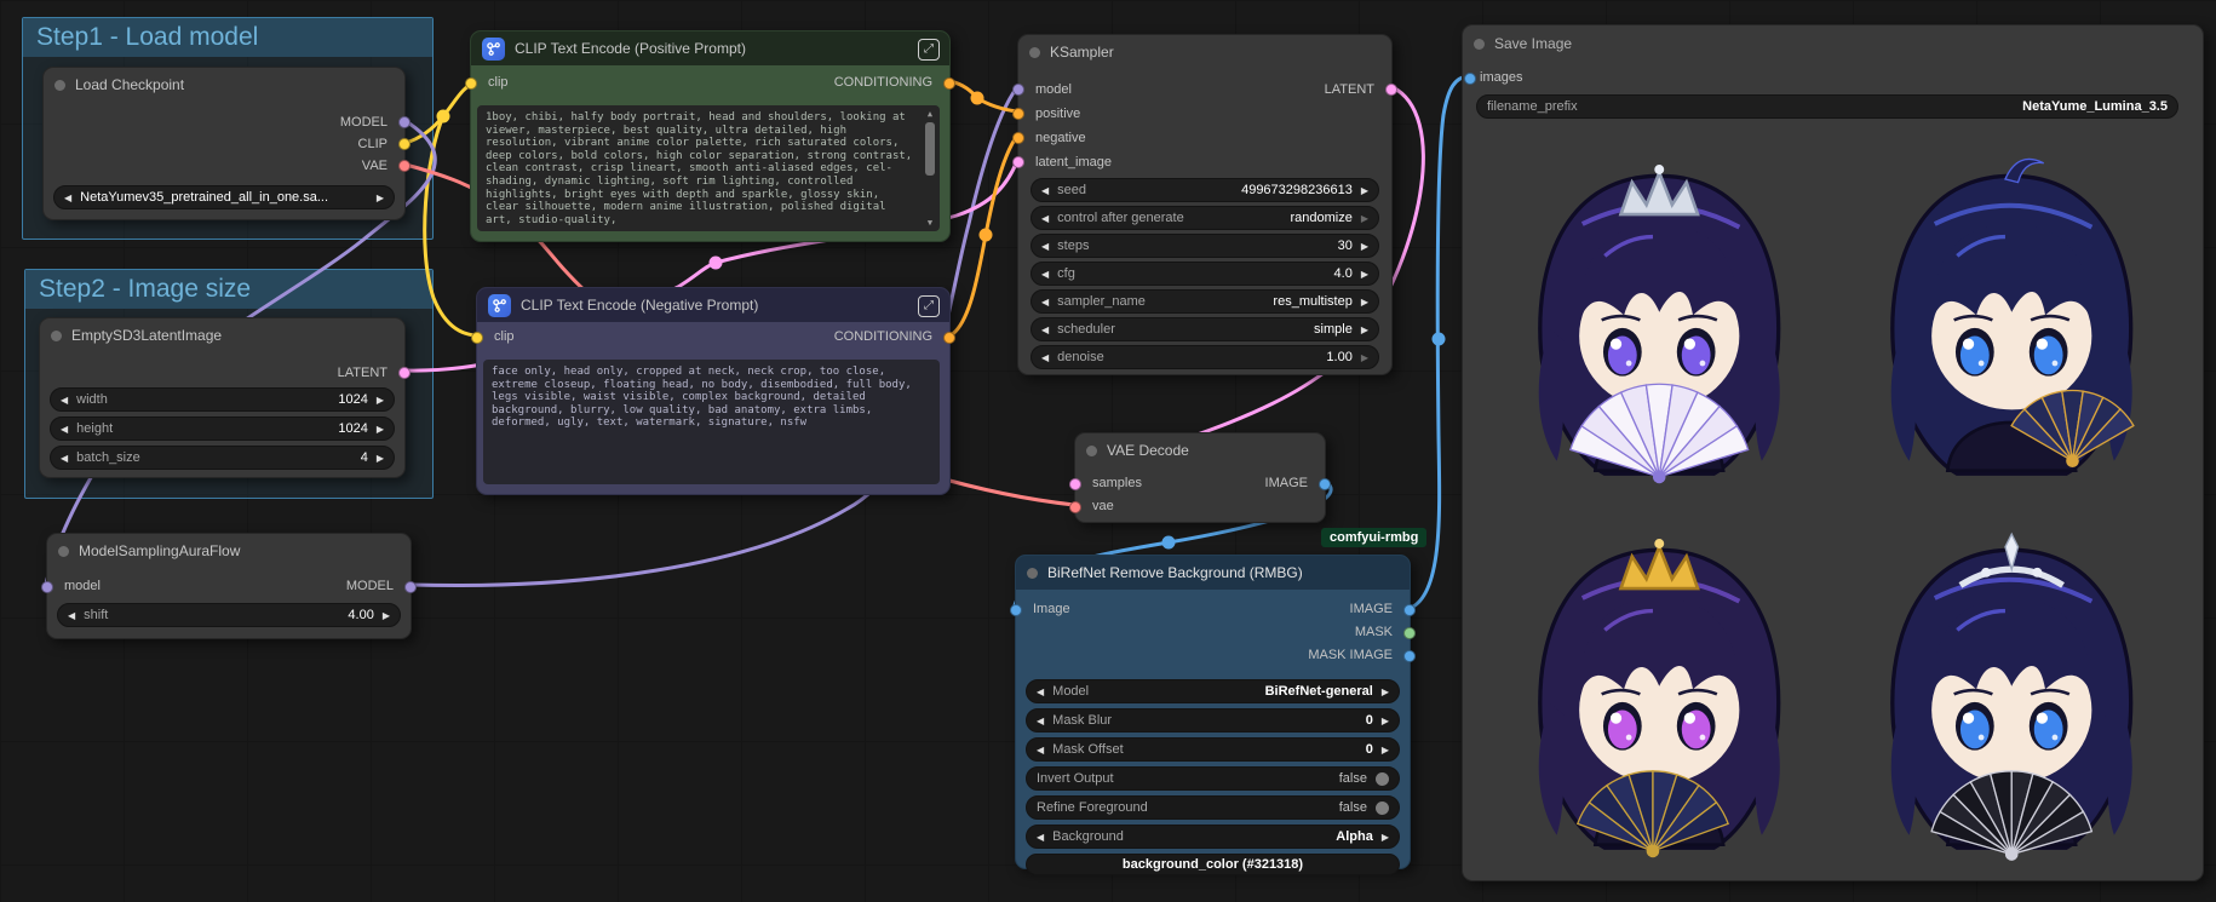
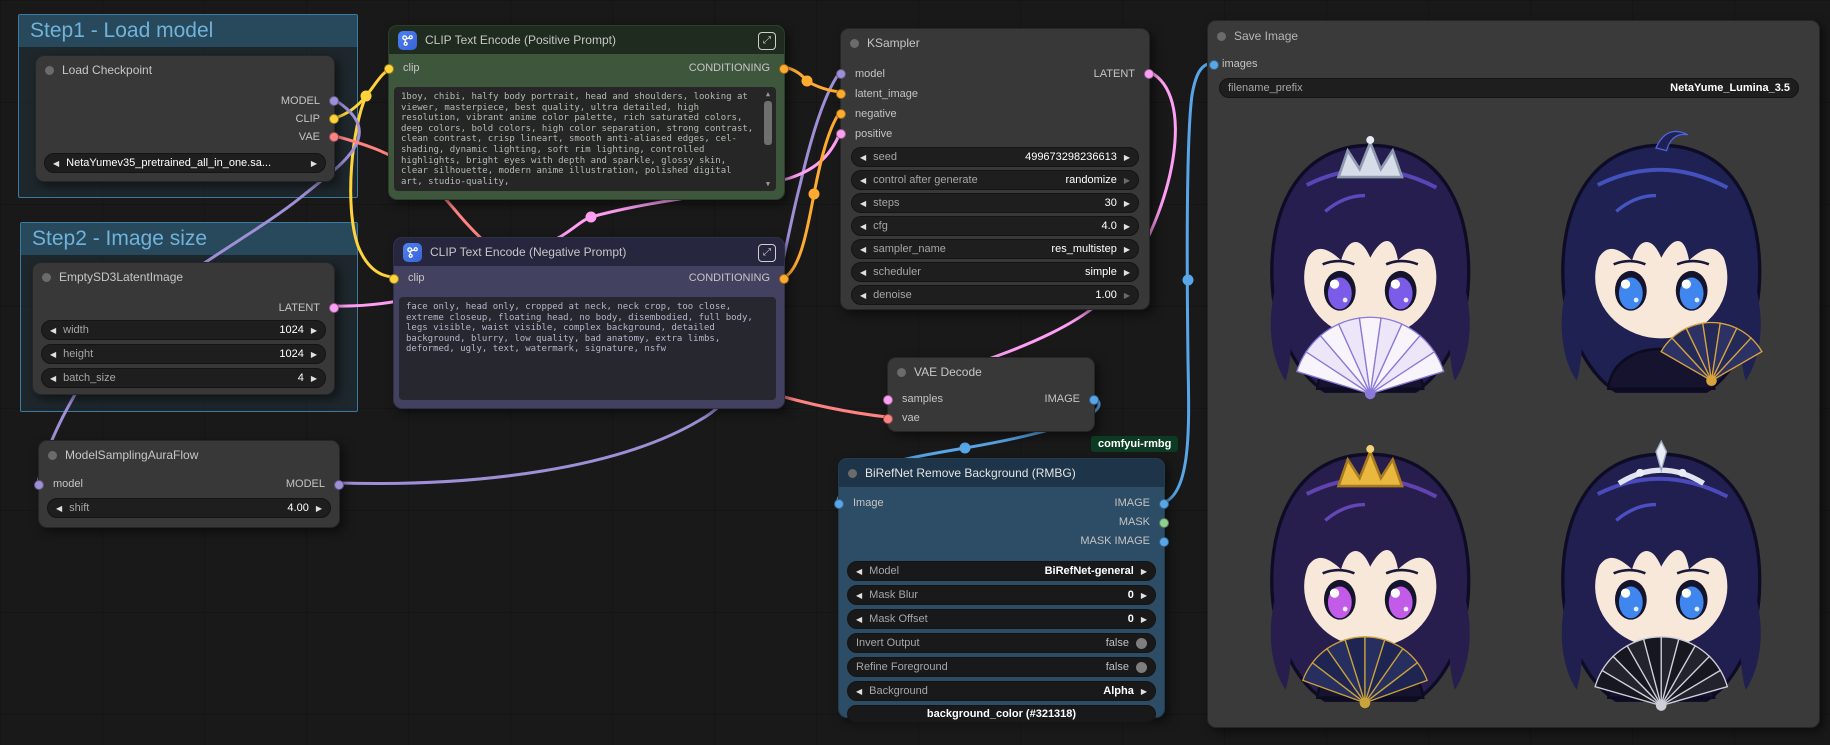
  Step1 - Load model
  Step2 - Image size
  Load Checkpoint
  MODEL
  CLIP
  VAE
  ◀
  NetaYumev35_pretrained_all_in_one.sa...
  ▶
  EmptySD3LatentImage
  LATENT
  ◀
  width
  1024
  ▶
  ◀
  height
  1024
  ▶
  ◀
  batch_size
  4
  ▶
  ModelSamplingAuraFlow
  model
  MODEL
  ◀
  shift
  4.00
  ▶
  CLIP Text Encode (Positive Prompt)
  ⤢
  clip
  CONDITIONING
  1boy, chibi, halfy body portrait, head and shoulders, looking at viewer, masterpiece, best quality, ultra detailed, high resolution, vibrant anime color palette, rich saturated colors, deep colors, bold colors, high color separation, strong contrast, clean contrast, crisp lineart, smooth anti-aliased edges, cel-shading, dynamic lighting, soft rim lighting, controlled highlights, bright eyes with depth and sparkle, glossy skin, clear silhouette, modern anime illustration, polished digital art, studio-quality,
  ▲
  ▼
  CLIP Text Encode (Negative Prompt)
  ⤢
  clip
  CONDITIONING
  face only, head only, cropped at neck, neck crop, too close, extreme closeup, floating head, no body, disembodied, full body, legs visible, waist visible, complex background, detailed background, blurry, low quality, bad anatomy, extra limbs, deformed, ugly, text, watermark, signature, nsfw
  KSampler
  model
  LATENT
- positive
+ latent_image
  negative
- latent_image
+ positive
  ◀
  seed
  499673298236613
  ▶
  ◀
  control after generate
  randomize
  ▶
  ◀
  steps
  30
  ▶
  ◀
  cfg
  4.0
  ▶
  ◀
  sampler_name
  res_multistep
  ▶
  ◀
  scheduler
  simple
  ▶
  ◀
  denoise
  1.00
  ▶
  VAE Decode
  samples
  IMAGE
  vae
  comfyui-rmbg
  BiRefNet Remove Background (RMBG)
  Image
  IMAGE
  MASK
  MASK IMAGE
  ◀
  Model
  BiRefNet-general
  ▶
  ◀
  Mask Blur
  0
  ▶
  ◀
  Mask Offset
  0
  ▶
  Invert Output
  false
  Refine Foreground
  false
  ◀
  Background
  Alpha
  ▶
  background_color (#321318)
  Save Image
  images
  filename_prefix
  NetaYume_Lumina_3.5
